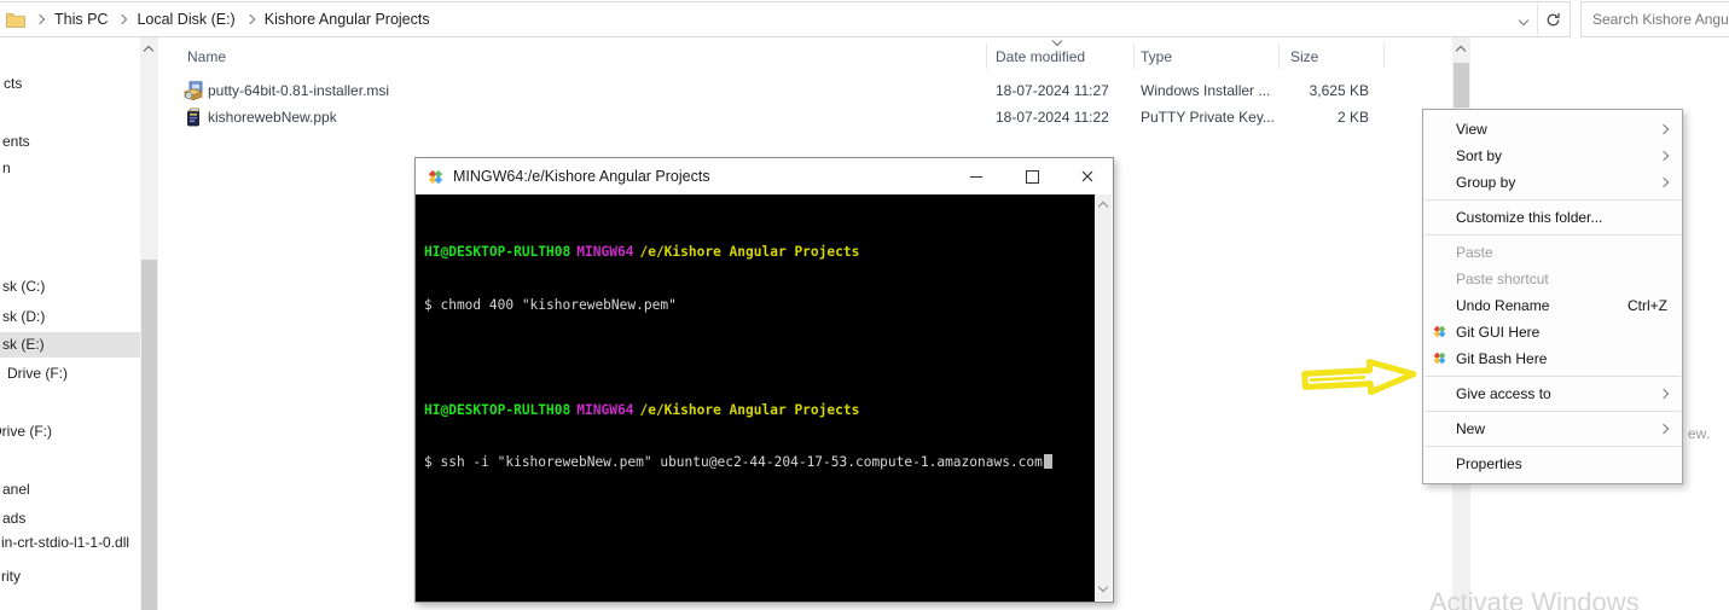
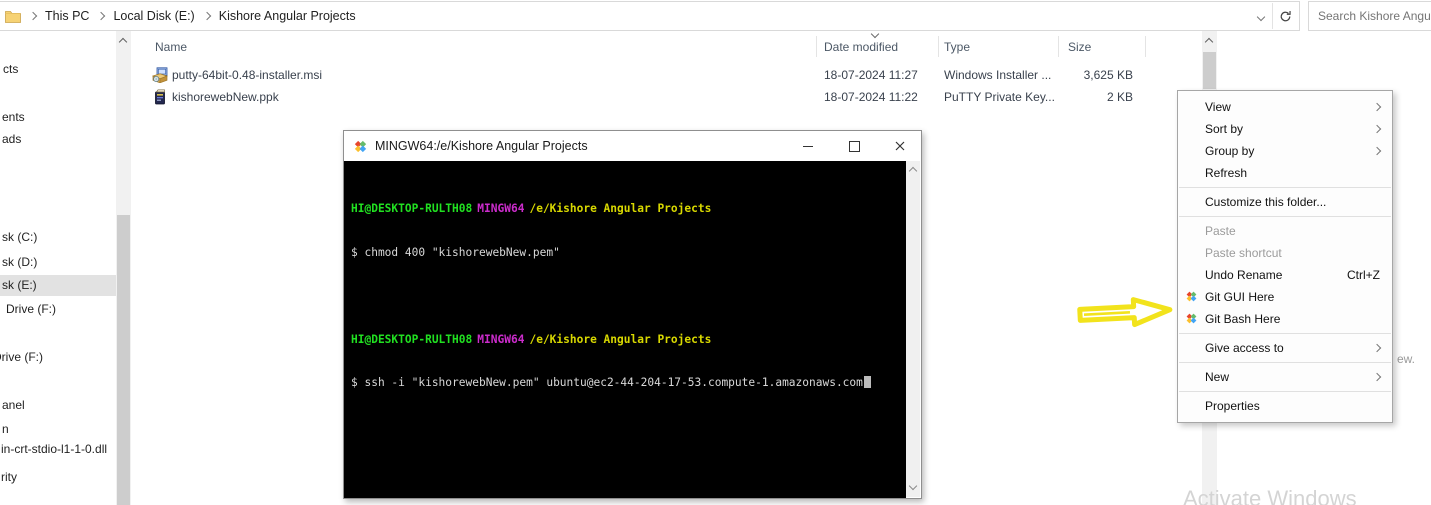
  This PC
  Local Disk (E:)
  Kishore Angular Projects
  cts
  ents
- n
+ ads
  sk (C:)
  sk (D:)
  sk (E:)
  Drive (F:)
  rive (F:)
  anel
- ads
+ n
  in-crt-stdio-l1-1-0.dll
  rity
  Name
  Date modified
  Type
  Size
- putty-64bit-0.81-installer.msi
+ putty-64bit-0.48-installer.msi
  18-07-2024 11:27
  Windows Installer ...
  3,625 KB
  kishorewebNew.ppk
  18-07-2024 11:22
  PuTTY Private Key...
  2 KB
  ew.
  Activate Windows
  MINGW64:/e/Kishore Angular Projects
  HI@DESKTOP-RULTH08 MINGW64 /e/Kishore Angular Projects
  $ chmod 400 "kishorewebNew.pem"
  HI@DESKTOP-RULTH08 MINGW64 /e/Kishore Angular Projects
  $ ssh -i "kishorewebNew.pem" ubuntu@ec2-44-204-17-53.compute-1.amazonaws.com
  View
  Sort by
  Group by
+ Refresh
  Customize this folder...
  Paste
  Paste shortcut
  Undo Rename
  Ctrl+Z
  Git GUI Here
  Git Bash Here
  Give access to
  New
  Properties
